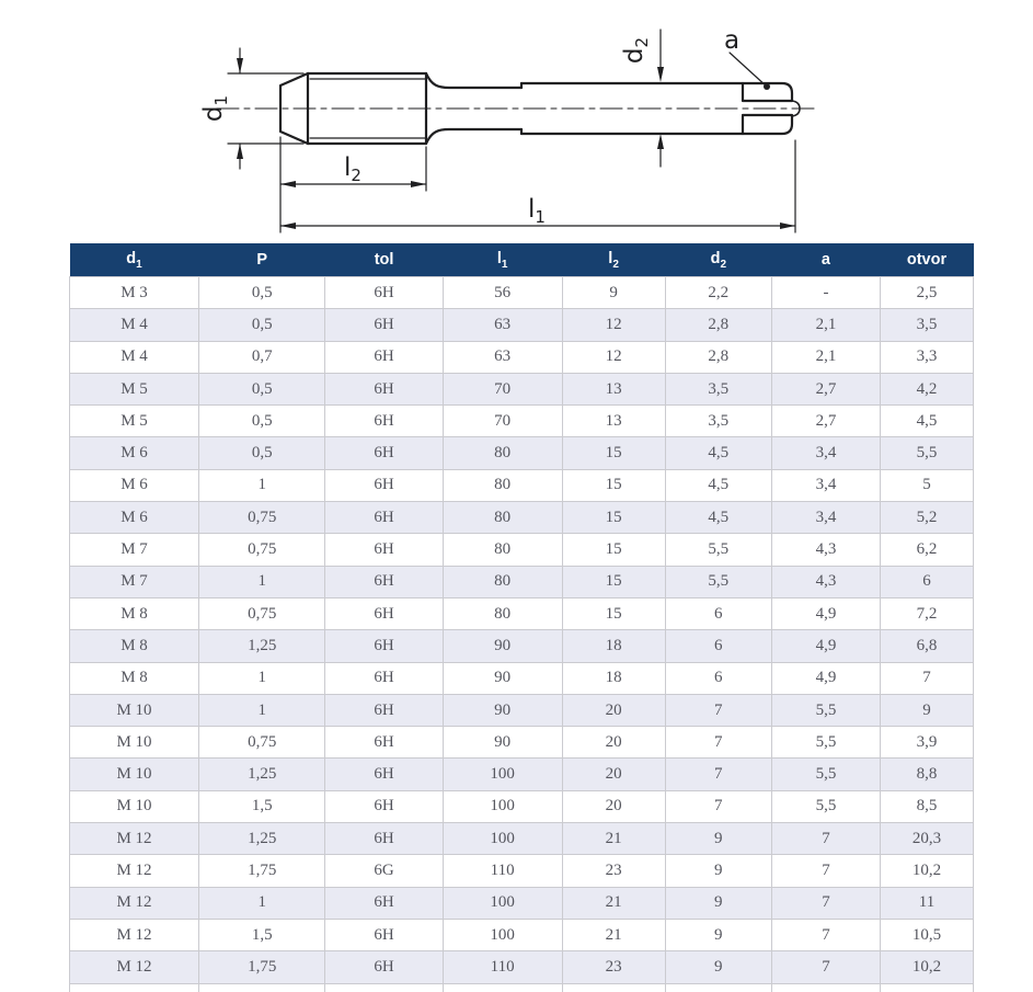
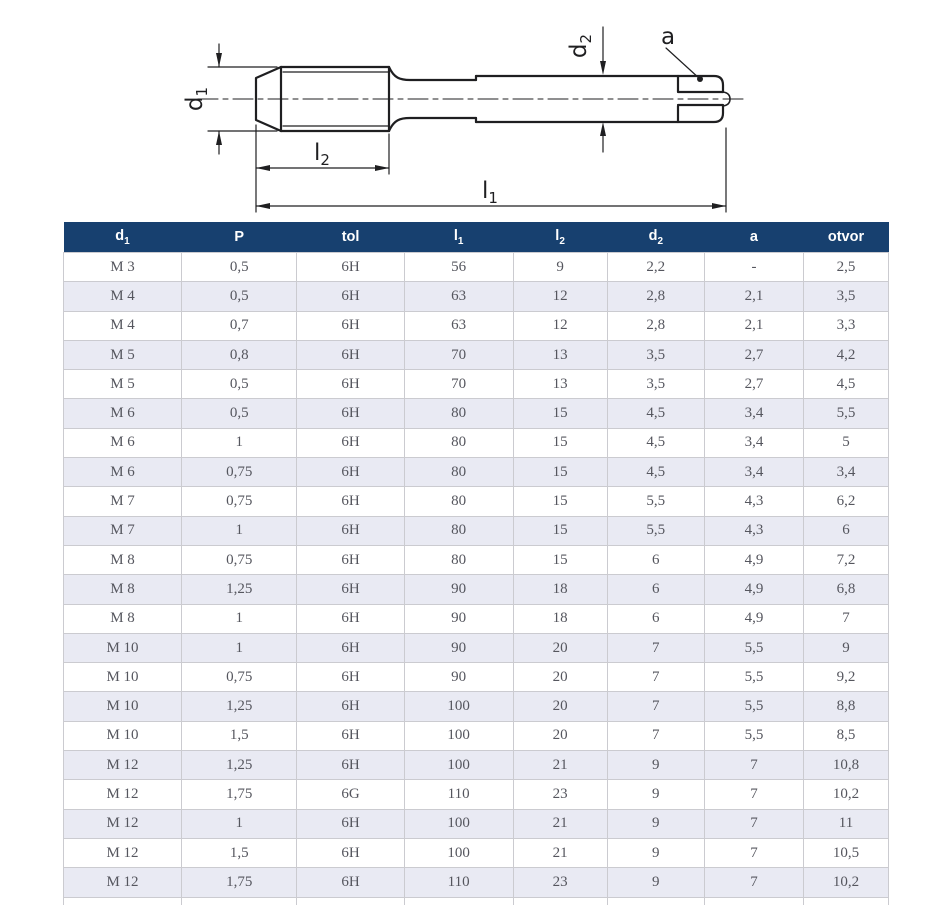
  l2
  l1
  a
  d1	P	tol	l1	l2	d2	a	otvor
  M 3	0,5	6H	56	9	2,2	-	2,5
  M 4	0,5	6H	63	12	2,8	2,1	3,5
  M 4	0,7	6H	63	12	2,8	2,1	3,3
- M 5	0,5	6H	70	13	3,5	2,7	4,2
+ M 5	0,8	6H	70	13	3,5	2,7	4,2
  M 5	0,5	6H	70	13	3,5	2,7	4,5
  M 6	0,5	6H	80	15	4,5	3,4	5,5
  M 6	1	6H	80	15	4,5	3,4	5
- M 6	0,75	6H	80	15	4,5	3,4	5,2
+ M 6	0,75	6H	80	15	4,5	3,4	3,4
  M 7	0,75	6H	80	15	5,5	4,3	6,2
  M 7	1	6H	80	15	5,5	4,3	6
  M 8	0,75	6H	80	15	6	4,9	7,2
  M 8	1,25	6H	90	18	6	4,9	6,8
  M 8	1	6H	90	18	6	4,9	7
  M 10	1	6H	90	20	7	5,5	9
- M 10	0,75	6H	90	20	7	5,5	3,9
+ M 10	0,75	6H	90	20	7	5,5	9,2
  M 10	1,25	6H	100	20	7	5,5	8,8
  M 10	1,5	6H	100	20	7	5,5	8,5
- M 12	1,25	6H	100	21	9	7	20,3
+ M 12	1,25	6H	100	21	9	7	10,8
  M 12	1,75	6G	110	23	9	7	10,2
  M 12	1	6H	100	21	9	7	11
  M 12	1,5	6H	100	21	9	7	10,5
  M 12	1,75	6H	110	23	9	7	10,2
